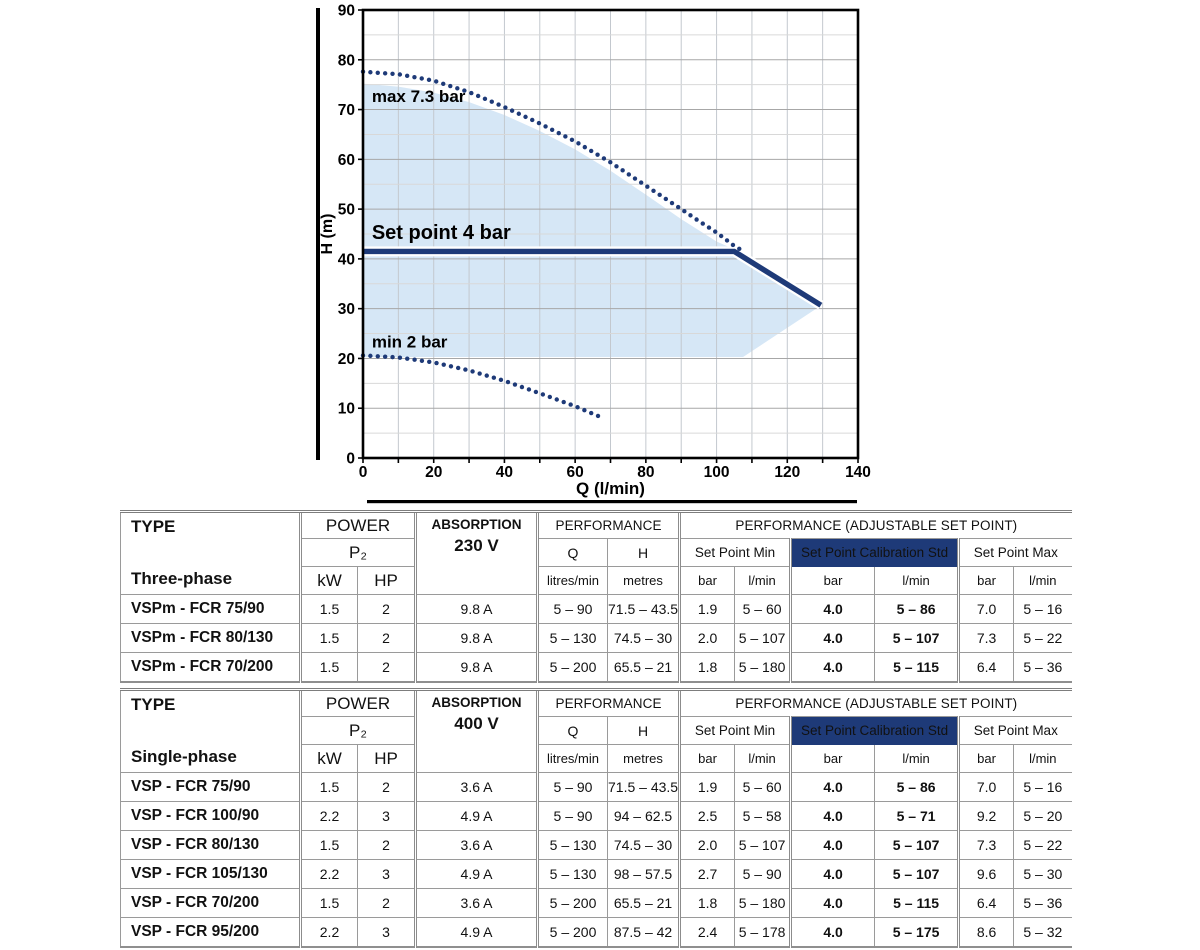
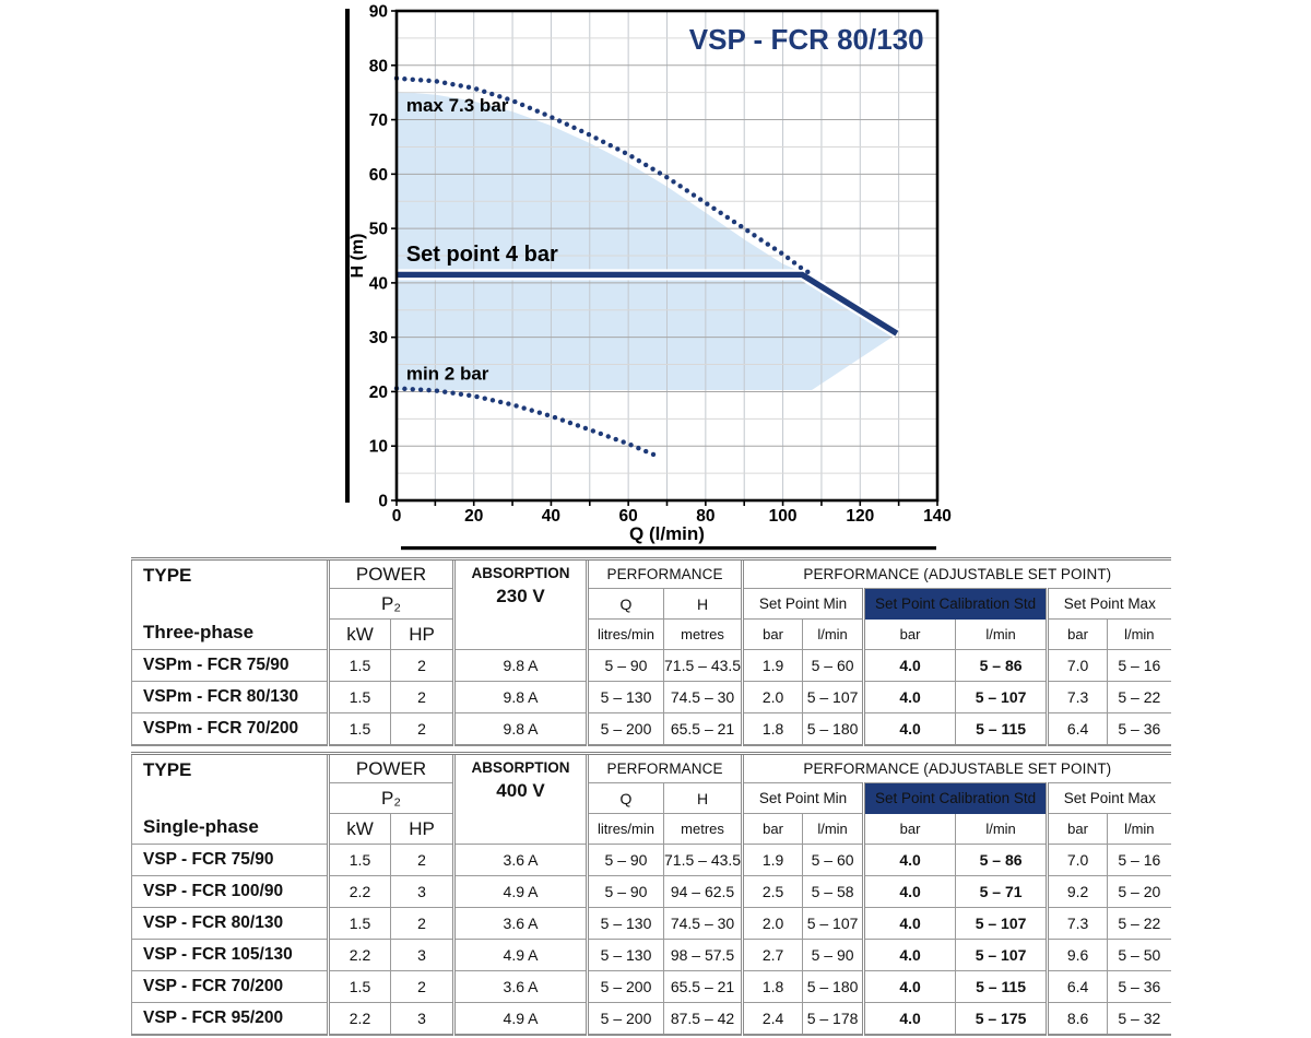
  0
  20
  40
  60
  80
  100
  120
  140
  0
  10
  20
  30
  40
  50
  60
  70
  80
  90
  Q (l/min)
  max 7.3 bar
  Set point 4 bar
  min 2 bar
+ VSP - FCR 80/130
  TYPE Three-phase	POWER	ABSORPTION 230 V	PERFORMANCE	PERFORMANCE (ADJUSTABLE SET POINT)
  P₂	Q	H	Set Point Min	Set Point Calibration Std	Set Point Max
  kW	HP	litres/min	metres	bar	l/min	bar	l/min	bar	l/min
  VSPm - FCR 75/90	1.5	2	9.8 A	5 – 90	71.5 – 43.5	1.9	5 – 60	4.0	5 – 86	7.0	5 – 16
  VSPm - FCR 80/130	1.5	2	9.8 A	5 – 130	74.5 – 30	2.0	5 – 107	4.0	5 – 107	7.3	5 – 22
  VSPm - FCR 70/200	1.5	2	9.8 A	5 – 200	65.5 – 21	1.8	5 – 180	4.0	5 – 115	6.4	5 – 36
  TYPE Single-phase	POWER	ABSORPTION 400 V	PERFORMANCE	PERFORMANCE (ADJUSTABLE SET POINT)
  P₂	Q	H	Set Point Min	Set Point Calibration Std	Set Point Max
  kW	HP	litres/min	metres	bar	l/min	bar	l/min	bar	l/min
  VSP - FCR 75/90	1.5	2	3.6 A	5 – 90	71.5 – 43.5	1.9	5 – 60	4.0	5 – 86	7.0	5 – 16
  VSP - FCR 100/90	2.2	3	4.9 A	5 – 90	94 – 62.5	2.5	5 – 58	4.0	5 – 71	9.2	5 – 20
  VSP - FCR 80/130	1.5	2	3.6 A	5 – 130	74.5 – 30	2.0	5 – 107	4.0	5 – 107	7.3	5 – 22
- VSP - FCR 105/130	2.2	3	4.9 A	5 – 130	98 – 57.5	2.7	5 – 90	4.0	5 – 107	9.6	5 – 30
+ VSP - FCR 105/130	2.2	3	4.9 A	5 – 130	98 – 57.5	2.7	5 – 90	4.0	5 – 107	9.6	5 – 50
  VSP - FCR 70/200	1.5	2	3.6 A	5 – 200	65.5 – 21	1.8	5 – 180	4.0	5 – 115	6.4	5 – 36
  VSP - FCR 95/200	2.2	3	4.9 A	5 – 200	87.5 – 42	2.4	5 – 178	4.0	5 – 175	8.6	5 – 32
